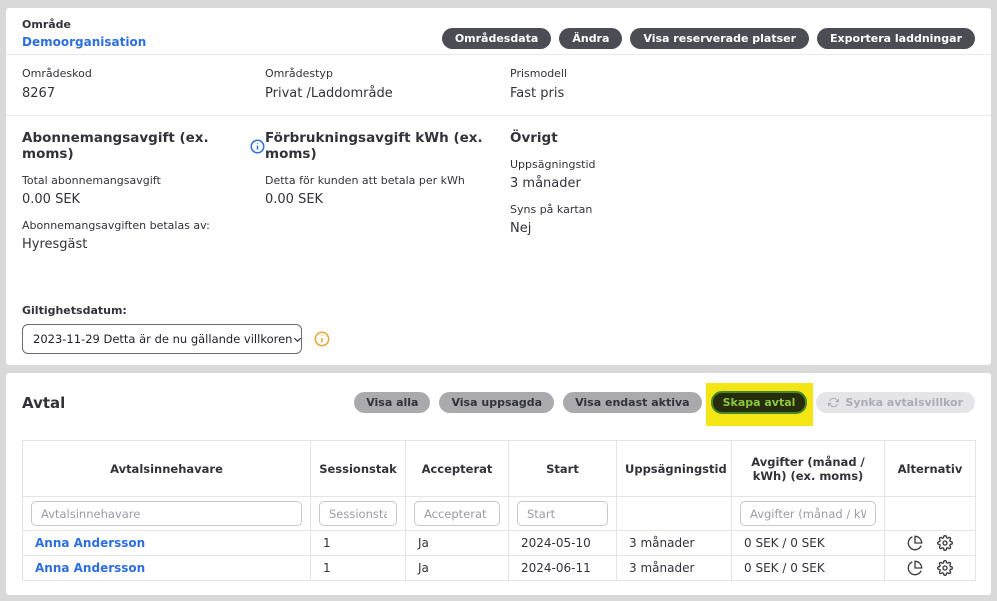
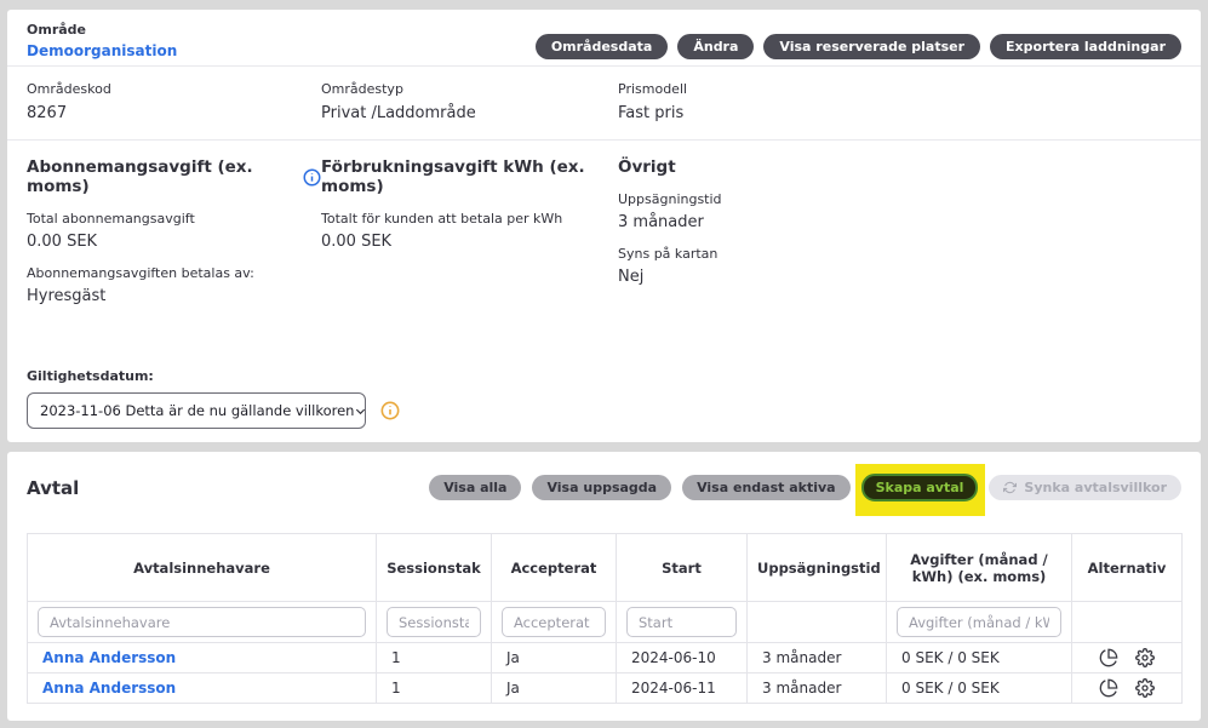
  Område
  Demoorganisation
  Områdesdata
  Ändra
  Visa reserverade platser
  Exportera laddningar
  Områdeskod
  8267
  Områdestyp
  Privat /Laddområde
  Prismodell
  Fast pris
  Abonnemangsavgift (ex. moms)
  Total abonnemangsavgift
  0.00 SEK
  Abonnemangsavgiften betalas av:
  Hyresgäst
  Förbrukningsavgift kWh (ex. moms)
- Detta för kunden att betala per kWh
+ Totalt för kunden att betala per kWh
  0.00 SEK
  Övrigt
  Uppsägningstid
  3 månader
  Syns på kartan
  Nej
  Giltighetsdatum:
- 2023-11-29 Detta är de nu gällande villkoren
+ 2023-11-06 Detta är de nu gällande villkoren
  Avtal
  Visa alla
  Visa uppsagda
  Visa endast aktiva
  Skapa avtal
  Synka avtalsvillkor
  Avtalsinnehavare	Sessionstak	Accepterat	Start	Uppsägningstid	Avgifter (månad / kWh) (ex. moms)	Alternativ
  Avtalsinnehavare	Sessionsta	Accepterat	Start		Avgifter (månad / k
- Anna Andersson	1	Ja	2024-05-10	3 månader	0 SEK / 0 SEK
+ Anna Andersson	1	Ja	2024-06-10	3 månader	0 SEK / 0 SEK
  Anna Andersson	1	Ja	2024-06-11	3 månader	0 SEK / 0 SEK
